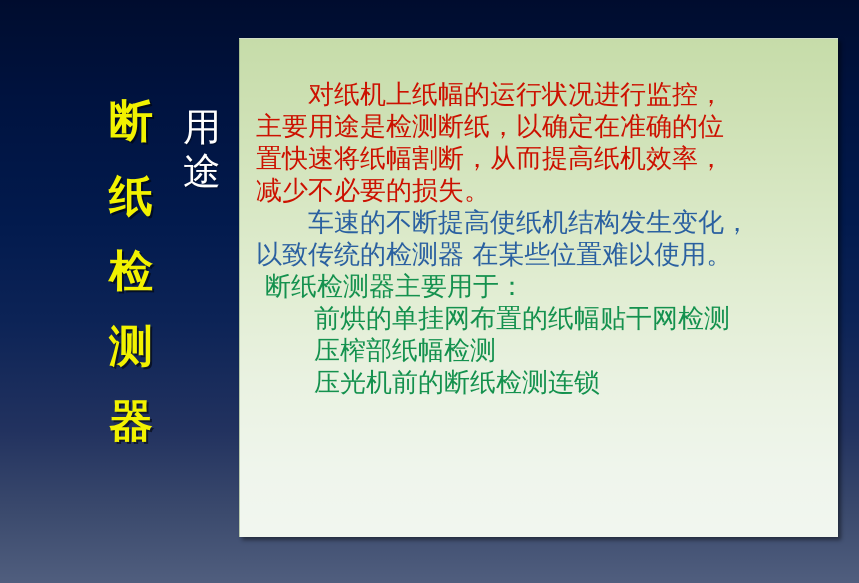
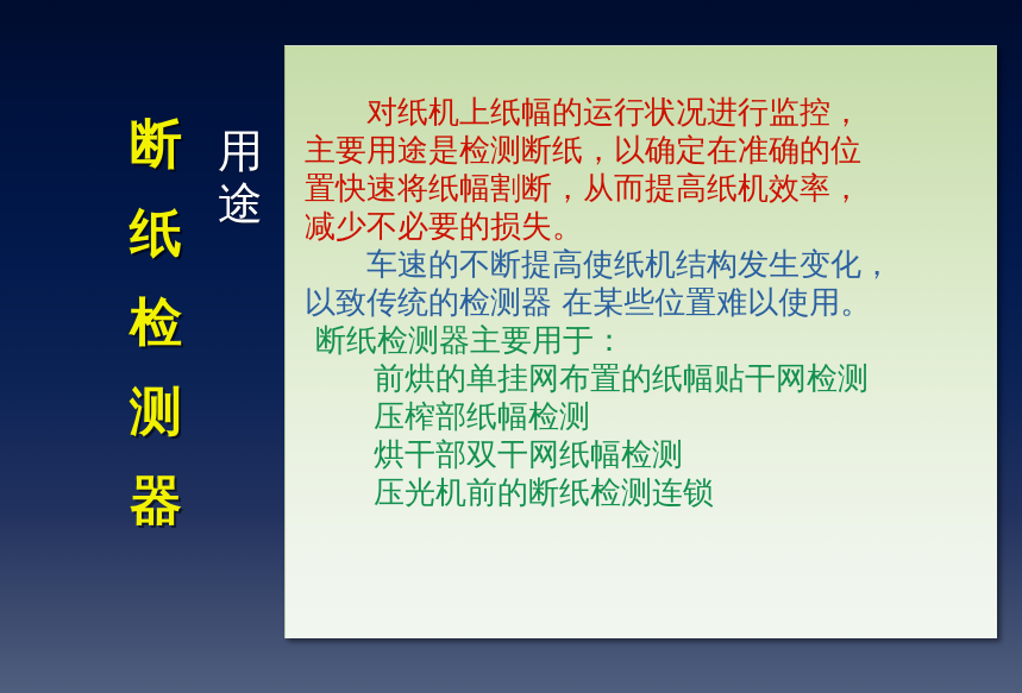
  断
  纸
  检
  测
  器
  用
  途
  对纸机上纸幅的运行状况进行监控，
  主要用途是检测断纸，以确定在准确的位
  置快速将纸幅割断，从而提高纸机效率，
  减少不必要的损失。
  车速的不断提高使纸机结构发生变化，
  以致传统的检测器 在某些位置难以使用。
  断纸检测器主要用于：
  前烘的单挂网布置的纸幅贴干网检测
  压榨部纸幅检测
+ 烘干部双干网纸幅检测
  压光机前的断纸检测连锁
